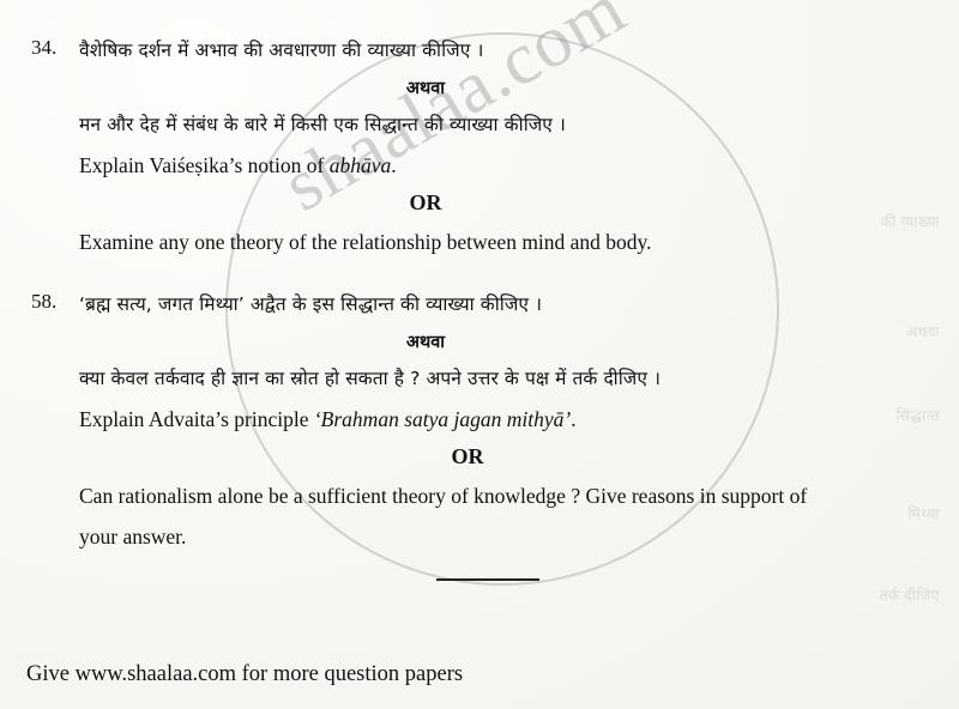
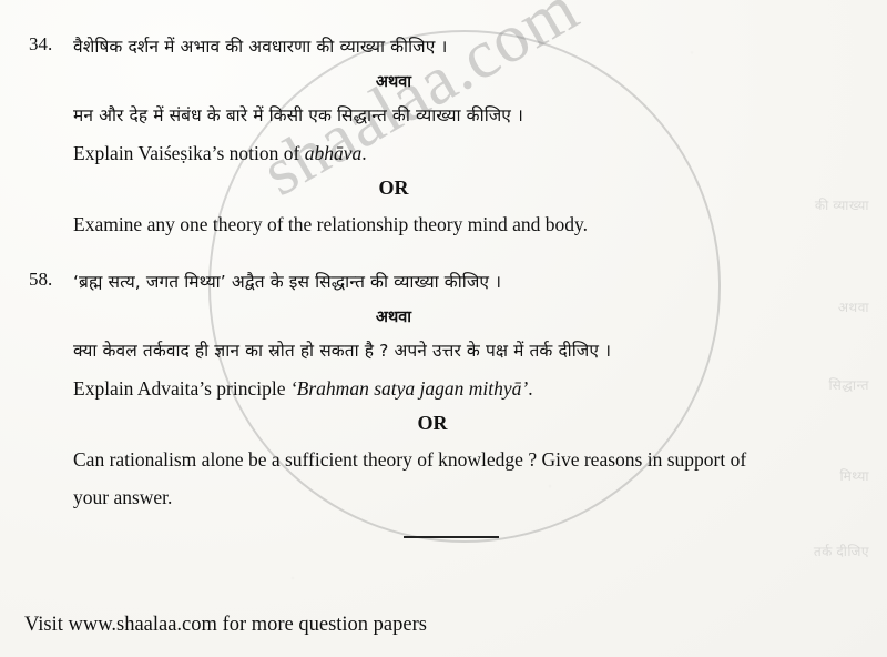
  34.
  वैशेषिक दर्शन में अभाव की अवधारणा की व्याख्या कीजिए ।
  अथवा
  मन और देह में संबंध के बारे में किसी एक सिद्धान्त की व्याख्या कीजिए ।
  Explain Vaiśeṣika’s notion of abhāva.
  OR
- Examine any one theory of the relationship between mind and body.
+ Examine any one theory of the relationship theory mind and body.
  58.
  ‘ब्रह्म सत्य, जगत मिथ्या’ अद्वैत के इस सिद्धान्त की व्याख्या कीजिए ।
  अथवा
  क्या केवल तर्कवाद ही ज्ञान का स्रोत हो सकता है ? अपने उत्तर के पक्ष में तर्क दीजिए ।
  Explain Advaita’s principle ‘Brahman satya jagan mithyā’.
  OR
  Can rationalism alone be a sufficient theory of knowledge ? Give reasons in support of
  your answer.
- Give www.shaalaa.com for more question papers
+ Visit www.shaalaa.com for more question papers
